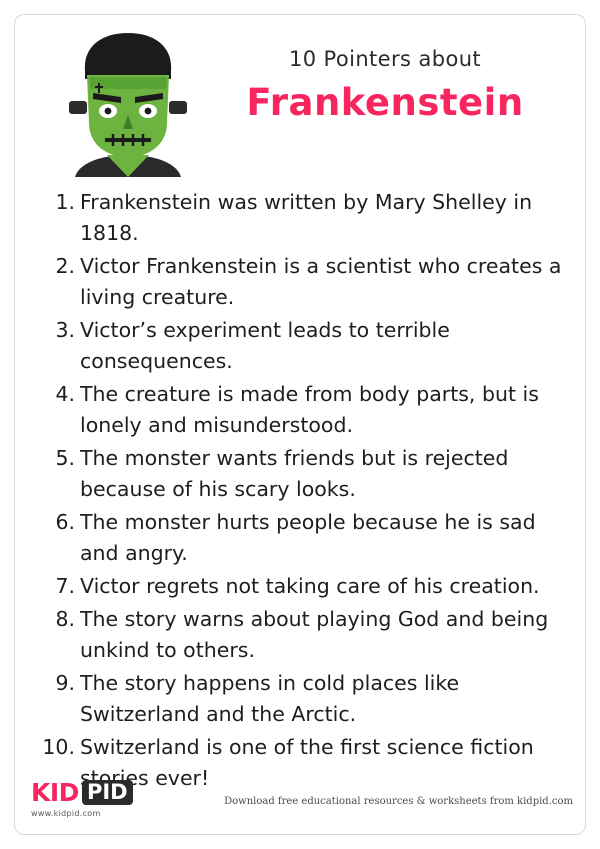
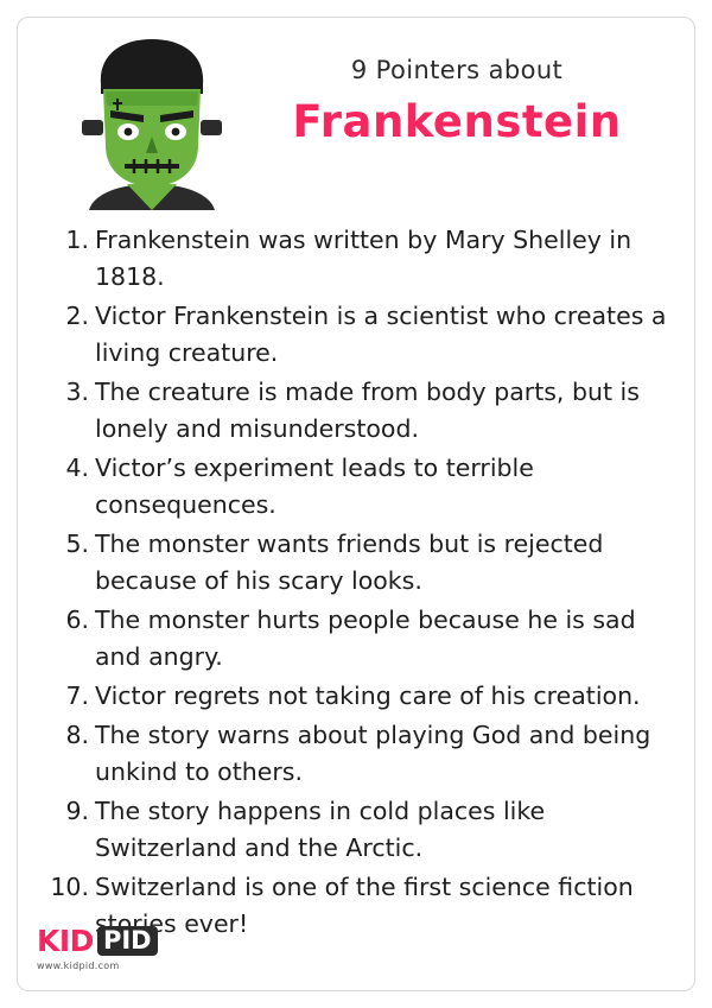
- 10 Pointers about
+ 9 Pointers about
  Frankenstein
  1.
  Frankenstein was written by Mary Shelley in 1818.
  2.
  Victor Frankenstein is a scientist who creates a living creature.
  3.
- Victor’s experiment leads to terrible consequences.
+ The creature is made from body parts, but is lonely and misunderstood.
  4.
- The creature is made from body parts, but is lonely and misunderstood.
+ Victor’s experiment leads to terrible consequences.
  5.
  The monster wants friends but is rejected because of his scary looks.
  6.
  The monster hurts people because he is sad and angry.
  7.
  Victor regrets not taking care of his creation.
  8.
  The story warns about playing God and being unkind to others.
  9.
  The story happens in cold places like Switzerland and the Arctic.
  10.
  Switzerland is one of the first science fiction stories ever!
  KID
  PID
  www.kidpid.com
- Download free educational resources & worksheets from kidpid.com
